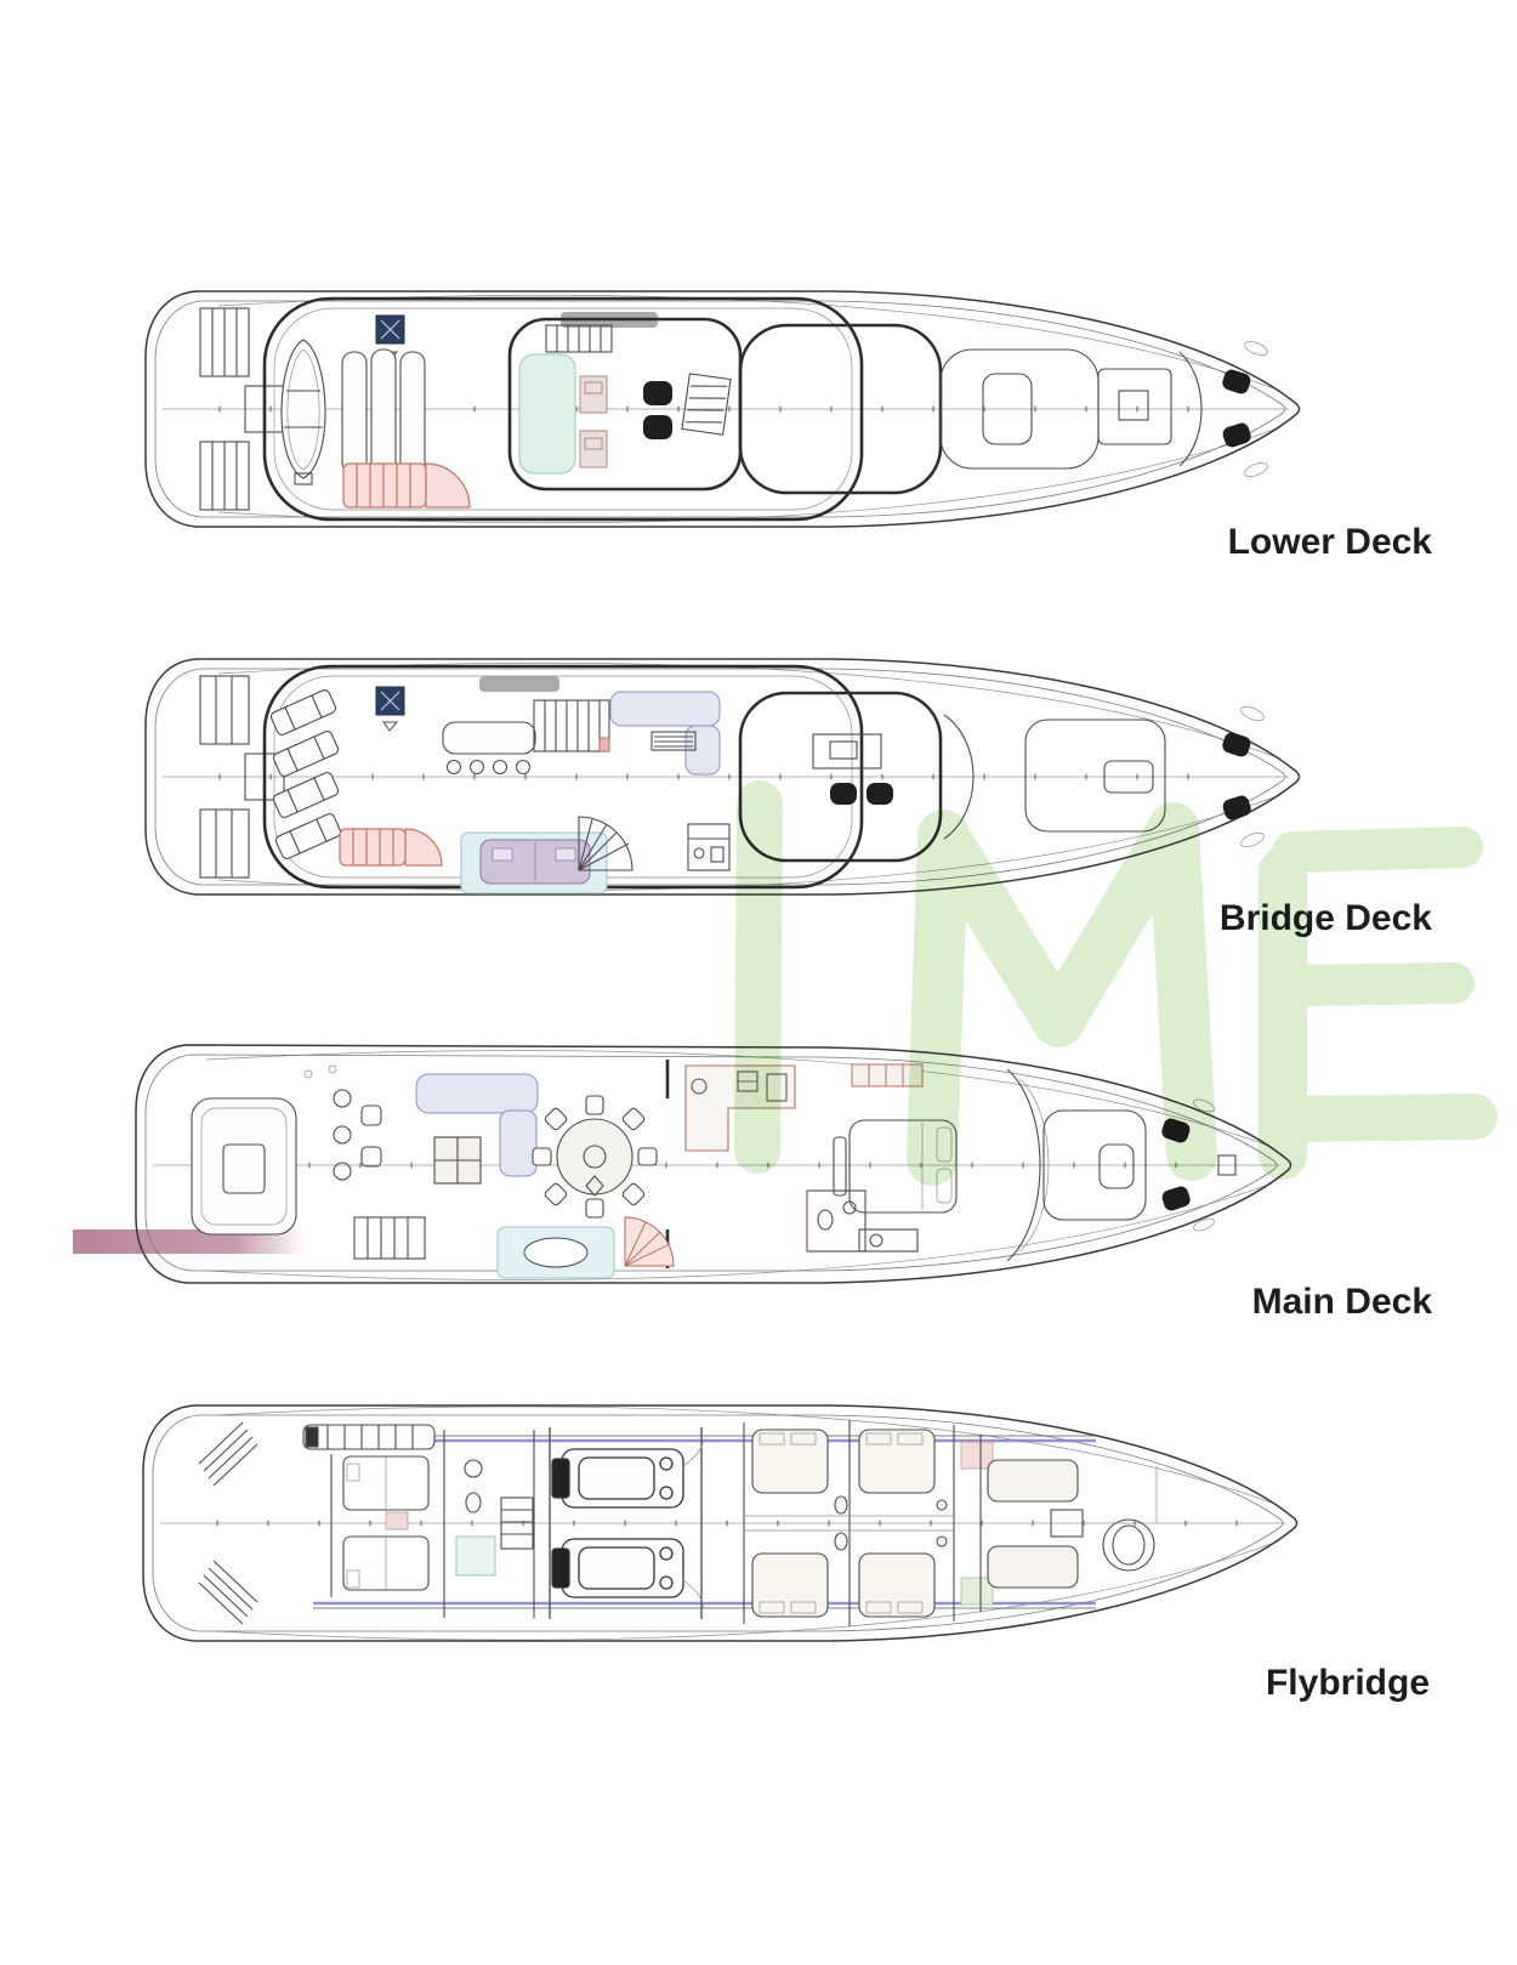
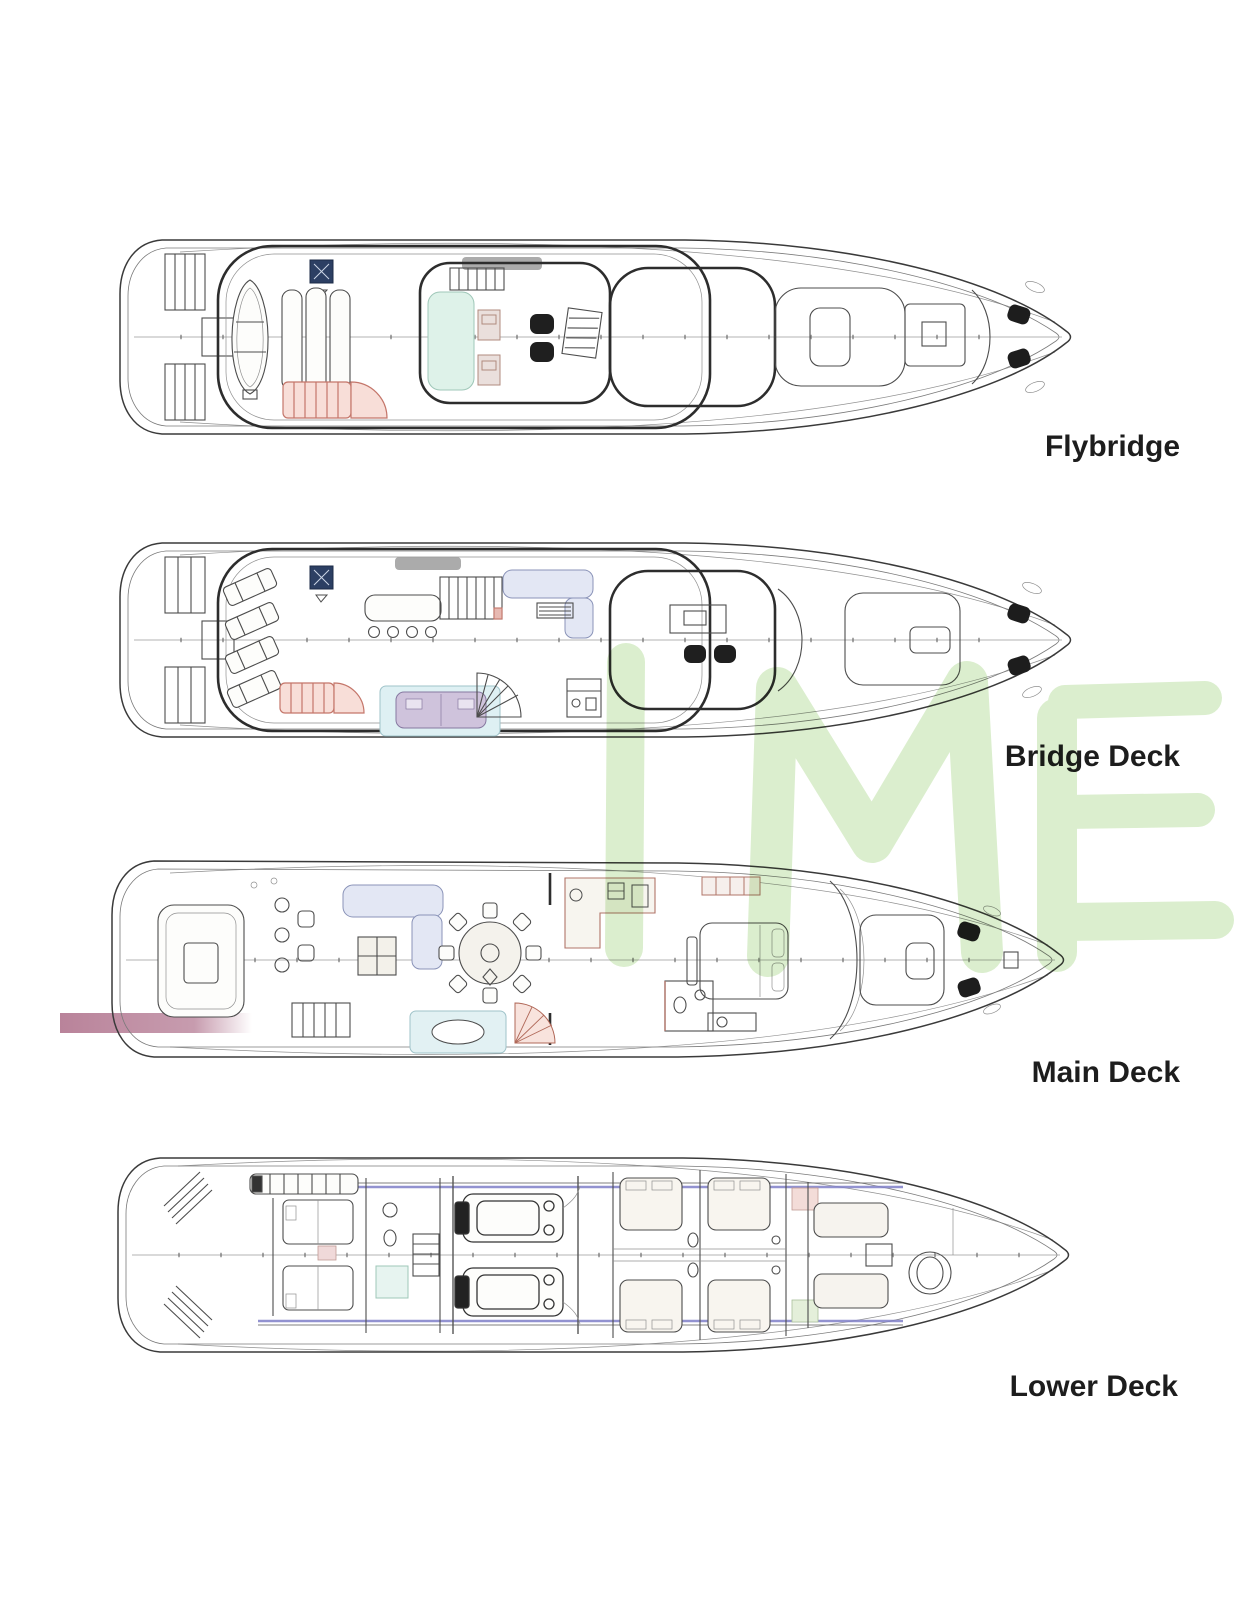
- Lower Deck
+ Flybridge
  Bre Deck
  Main Deck
- Flybridge
+ Lower Deck
